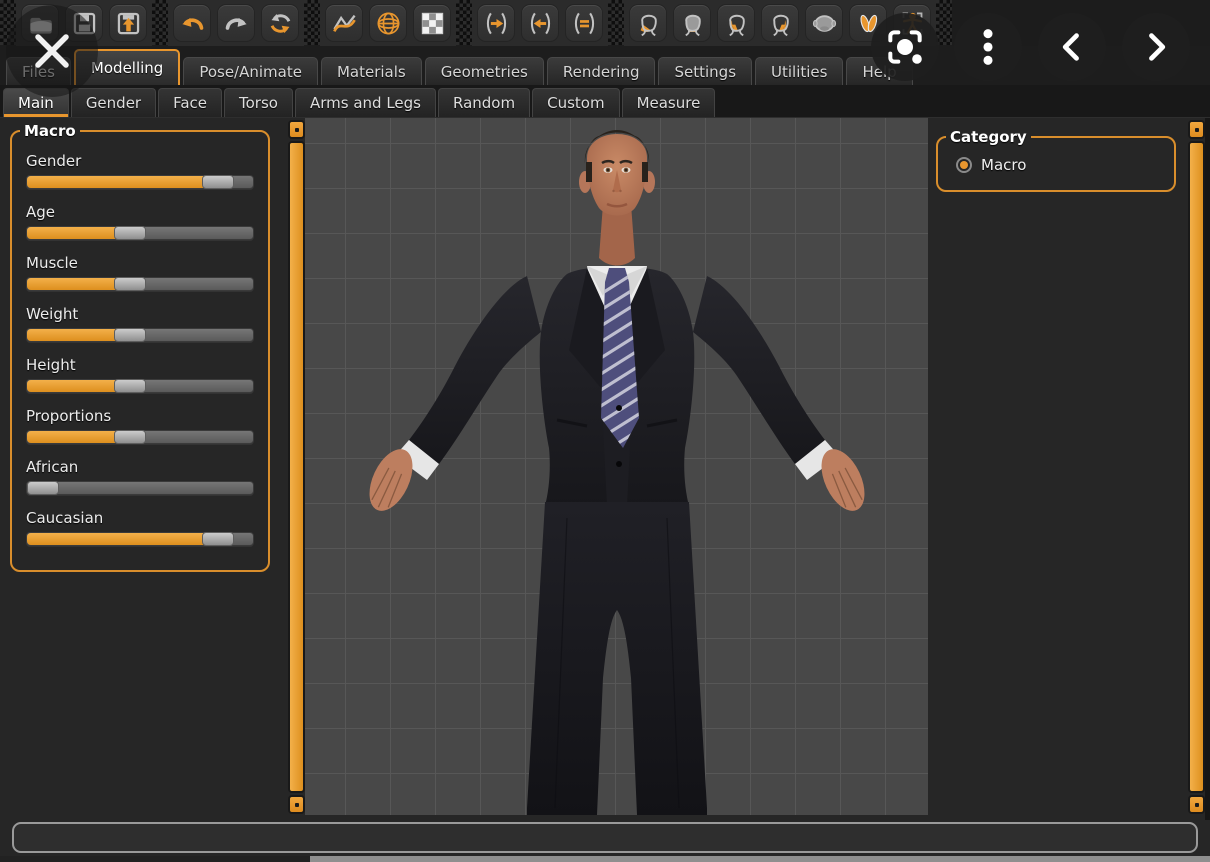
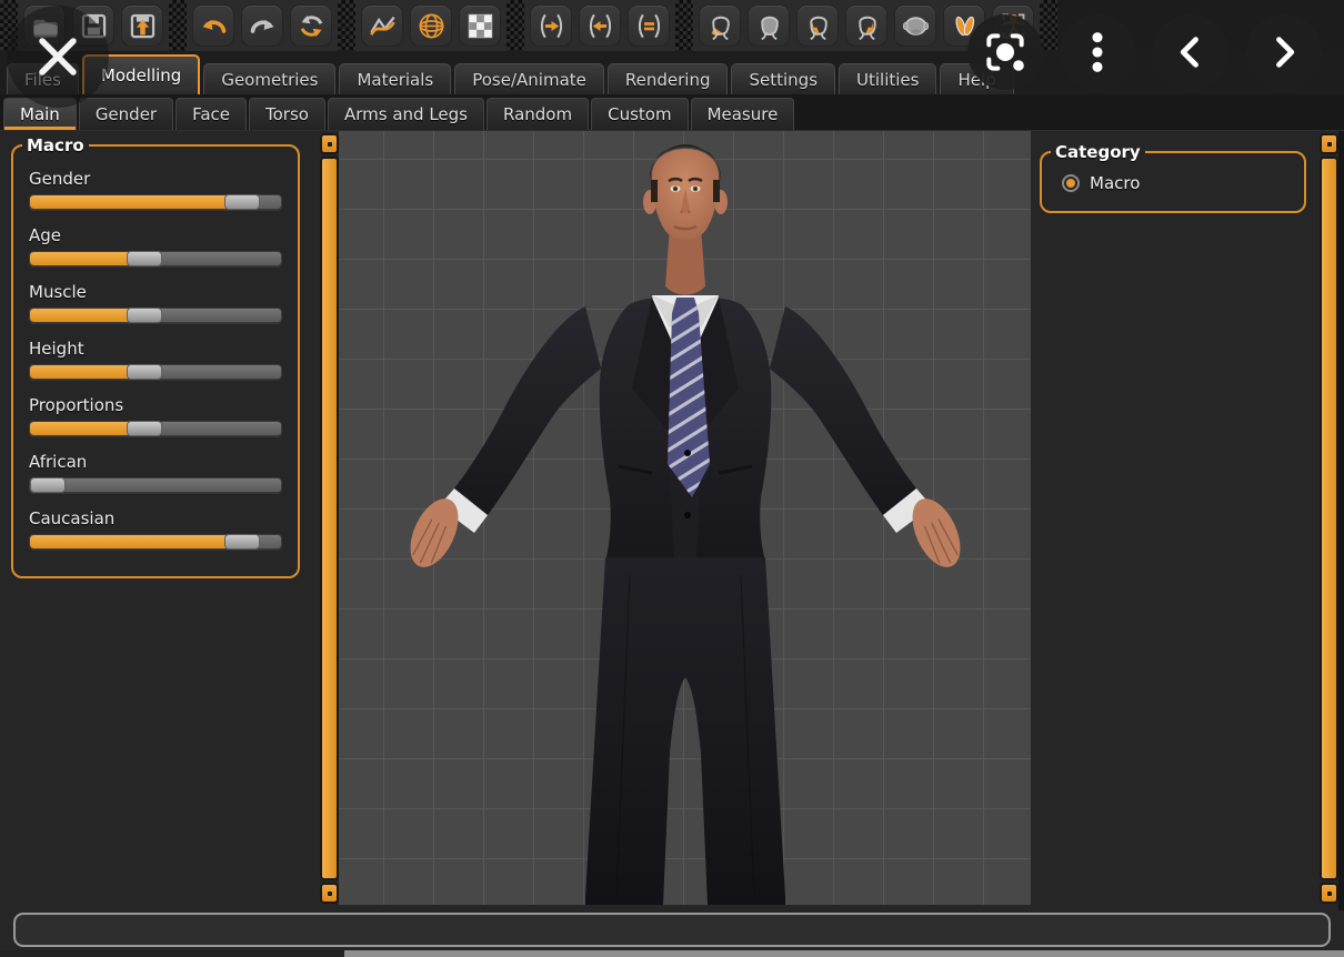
  Files
  Modelling
- Pose/Animate
+ Geometries
  Materials
- Geometries
+ Pose/Animate
  Rendering
  Settings
  Utilities
  Main
  Gender
  Face
  Torso
  Arms and Legs
  Random
  Custom
  Measure
  Macro
  Gender
  Age
  Muscle
- Weight
  Height
  Proportions
  African
  Caucasian
  Category
  Macro
